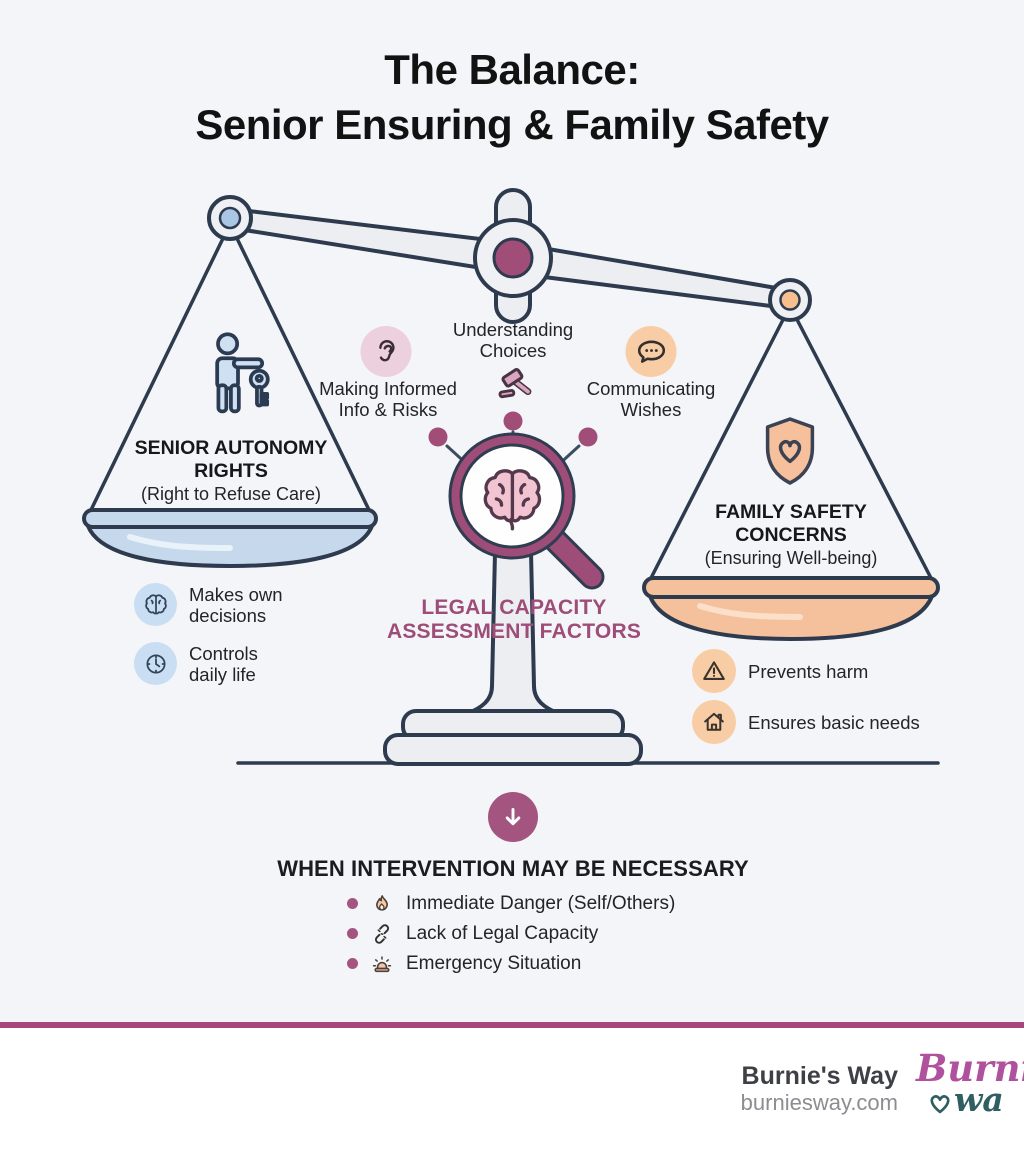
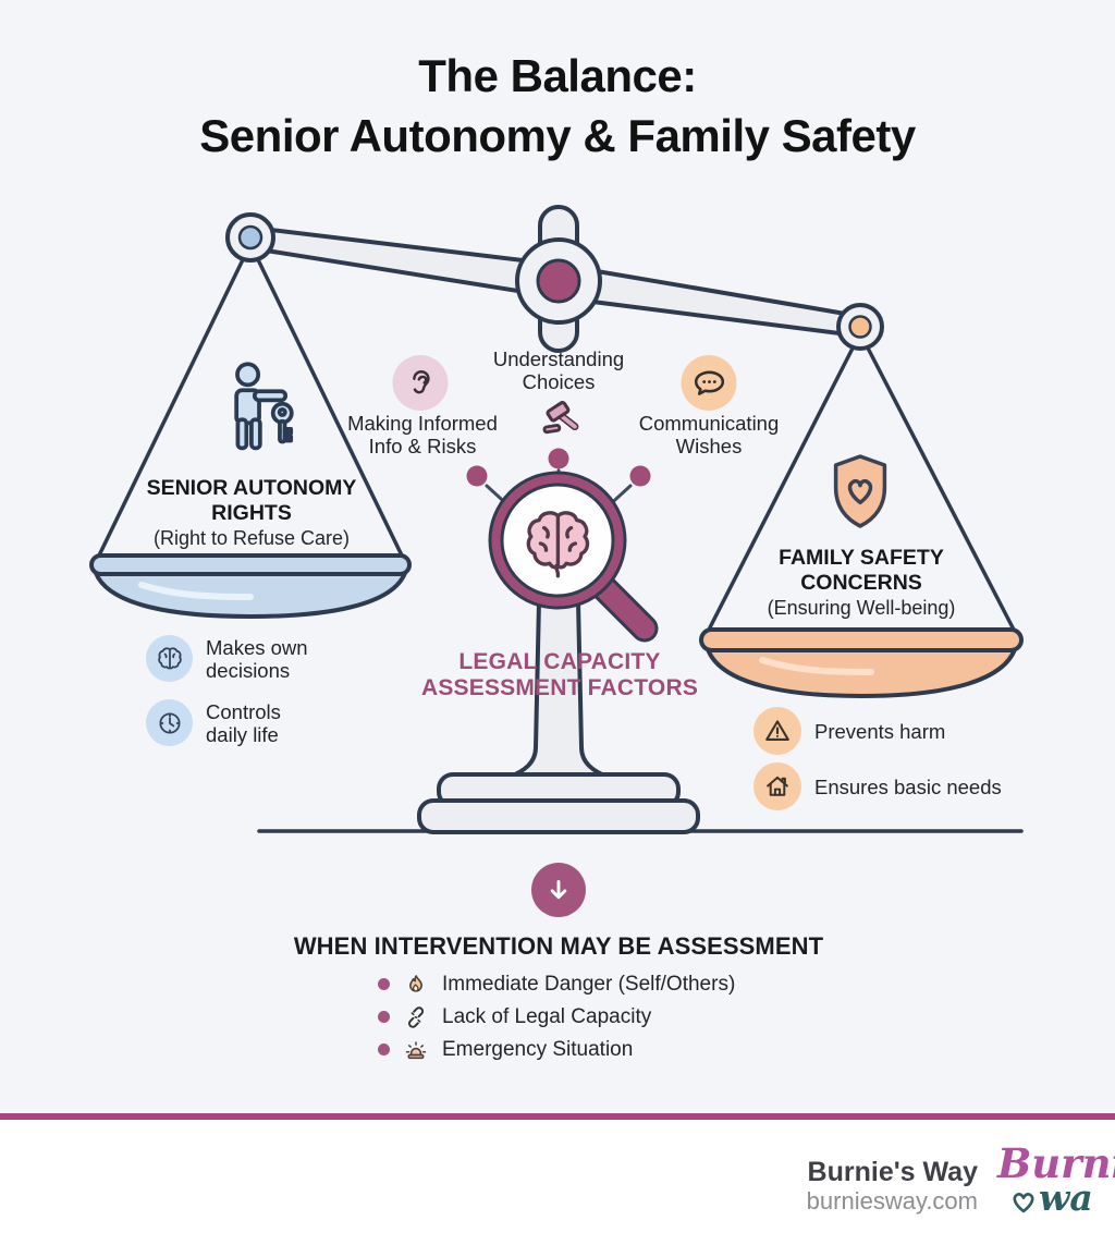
  The Balance:
- Senior Ensuring & Family Safety
+ Senior Autonomy & Family Safety
  SENIOR AUTONOMY
  RIGHTS
  (Right to Refuse Care)
  FAMILY SAFETY
  CONCERNS
  (Ensuring Well-being)
  Making Informed
  Info & Risks
  Understanding
  Choices
  Communicating
  Wishes
  LEGAL CAPACITY
  ASSESSMENT FACTORS
  Makes own
  decisions
  Controls
  daily life
  Prevents harm
  Ensures basic needs
- WHEN INTERVENTION MAY BE NECESSARY
+ WHEN INTERVENTION MAY BE ASSESSMENT
  Immediate Danger (Self/Others)
  Lack of Legal Capacity
  Emergency Situation
  Burnie's Way
  burniesway.com
  wa
